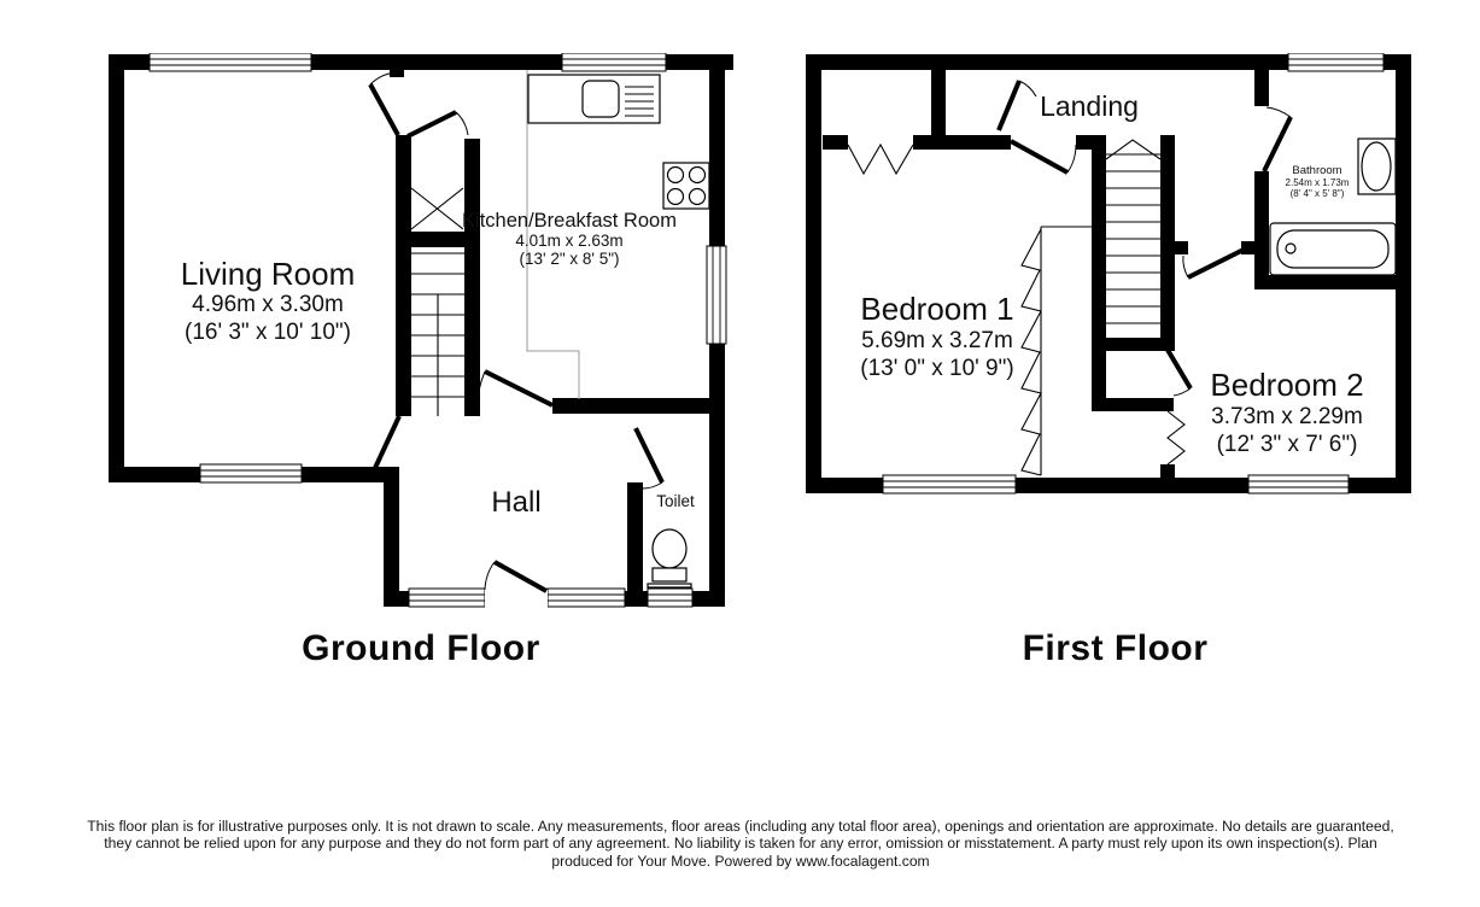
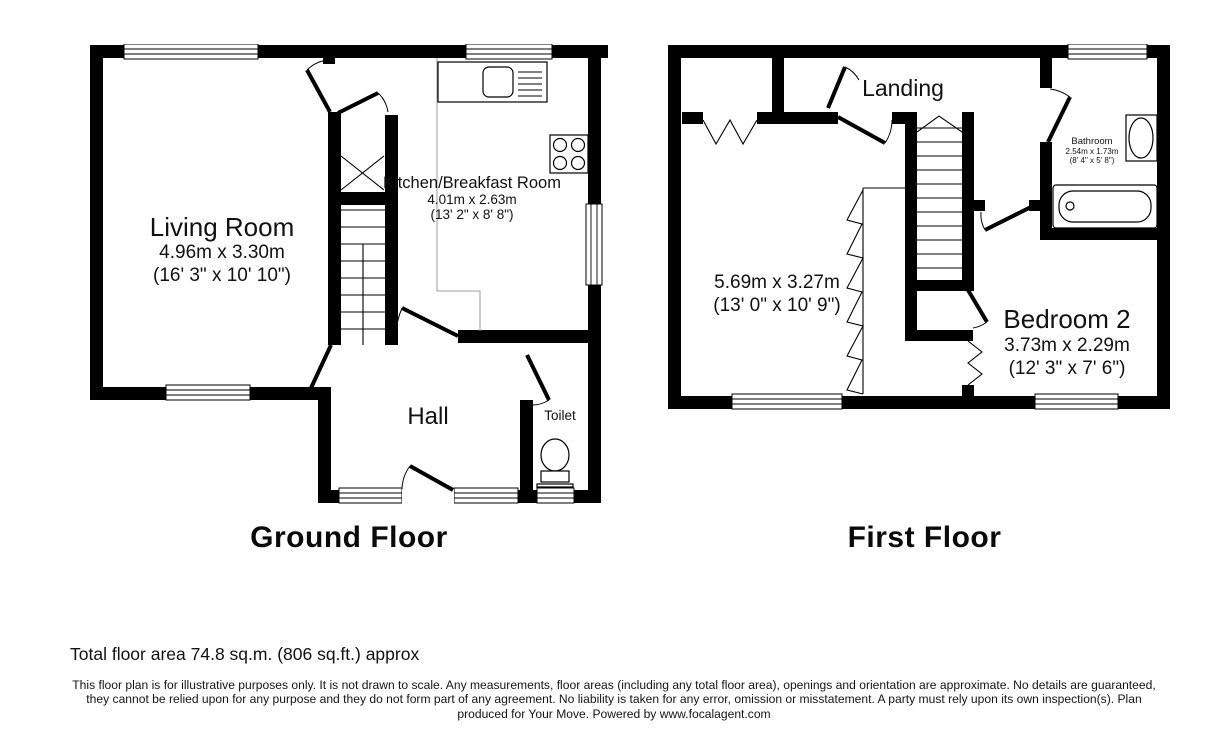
  Living Room
  4.96m x 3.30m
  (16' 3" x 10' 10")
  Kitchen/Breakfast Room
  4.01m x 2.63m
- (13' 2" x 8' 5")
+ (13' 2" x 8' 8")
  Hall
  Toilet
  Landing
- Bedroom 1
  5.69m x 3.27m
  (13' 0" x 10' 9")
  Bedroom 2
  3.73m x 2.29m
  (12' 3" x 7' 6")
  Bathroom
  2.54m x 1.73m
  (8' 4" x 5' 8")
  Ground Floor
  First Floor
+ Total floor area 74.8 sq.m. (806 sq.ft.) approx
  This floor plan is for illustrative purposes only. It is not drawn to scale. Any measurements, floor areas (including any total floor area), openings and orientation are approximate. No details are guaranteed,
  they cannot be relied upon for any purpose and they do not form part of any agreement. No liability is taken for any error, omission or misstatement. A party must rely upon its own inspection(s). Plan
  produced for Your Move. Powered by www.focalagent.com
